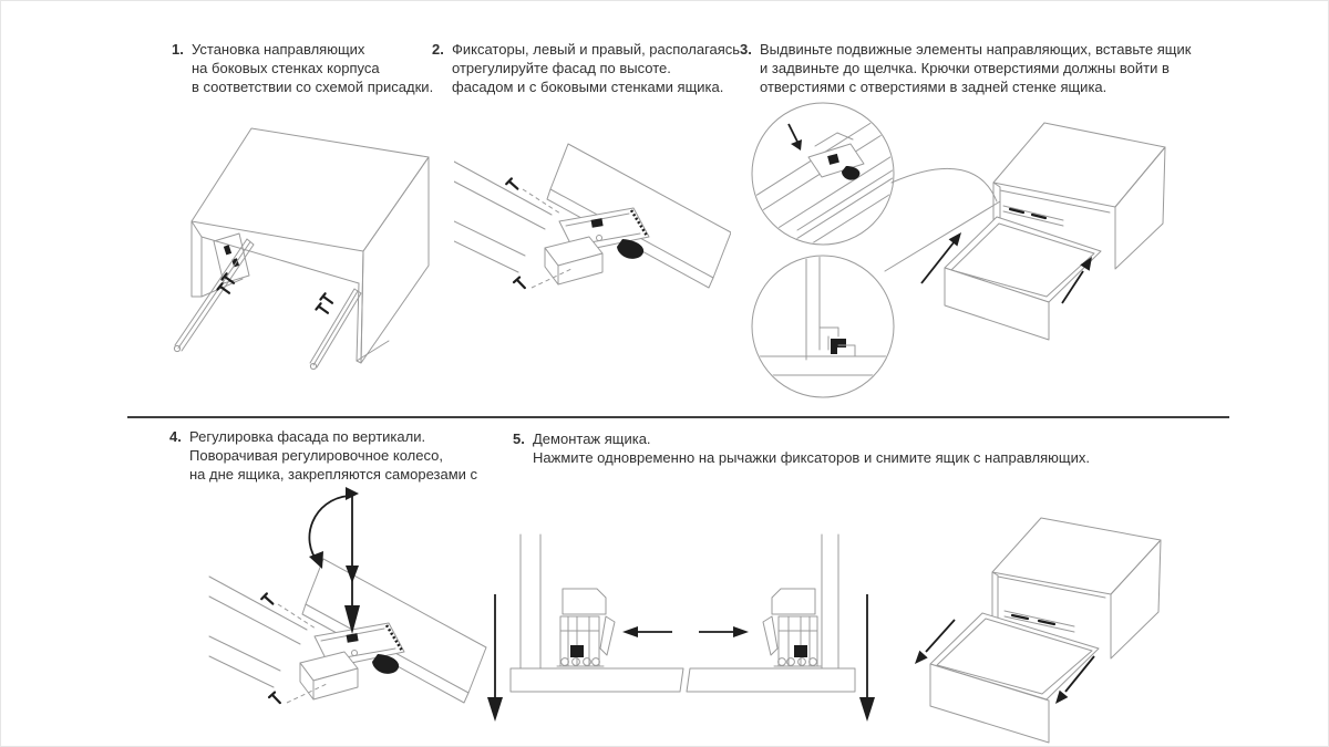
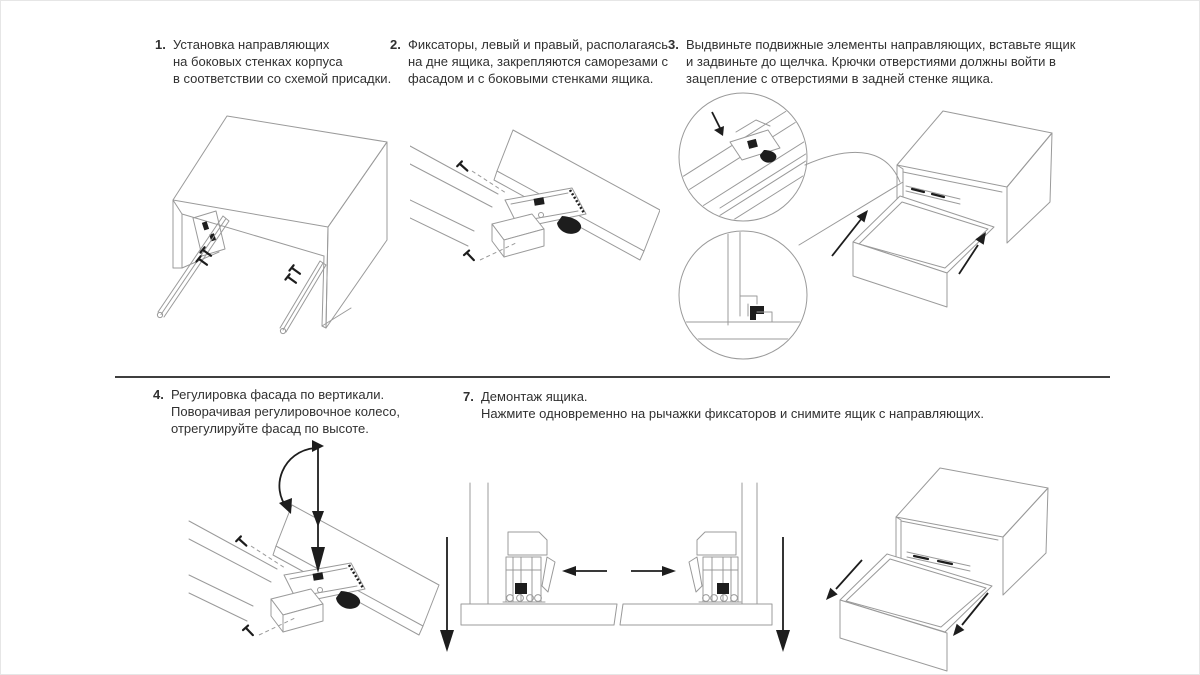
  1.
  Установка направляющих
  на боковых стенках корпуса
  в соответствии со схемой присадки.
  2.
  Фиксаторы, левый и правый, располагаясь
- отрегулируйте фасад по высоте.
+ на дне ящика, закрепляются саморезами с
  фасадом и с боковыми стенками ящика.
  3.
  Выдвиньте подвижные элементы направляющих, вставьте ящик
  и задвиньте до щелчка. Крючки отверстиями должны войти в
- отверстиями с отверстиями в задней стенке ящика.
+ зацепление с отверстиями в задней стенке ящика.
  4.
  Регулировка фасада по вертикали.
  Поворачивая регулировочное колесо,
- на дне ящика, закрепляются саморезами с
+ отрегулируйте фасад по высоте.
- 5.
+ 7.
  Демонтаж ящика.
  Нажмите одновременно на рычажки фиксаторов и снимите ящик с направляющих.
